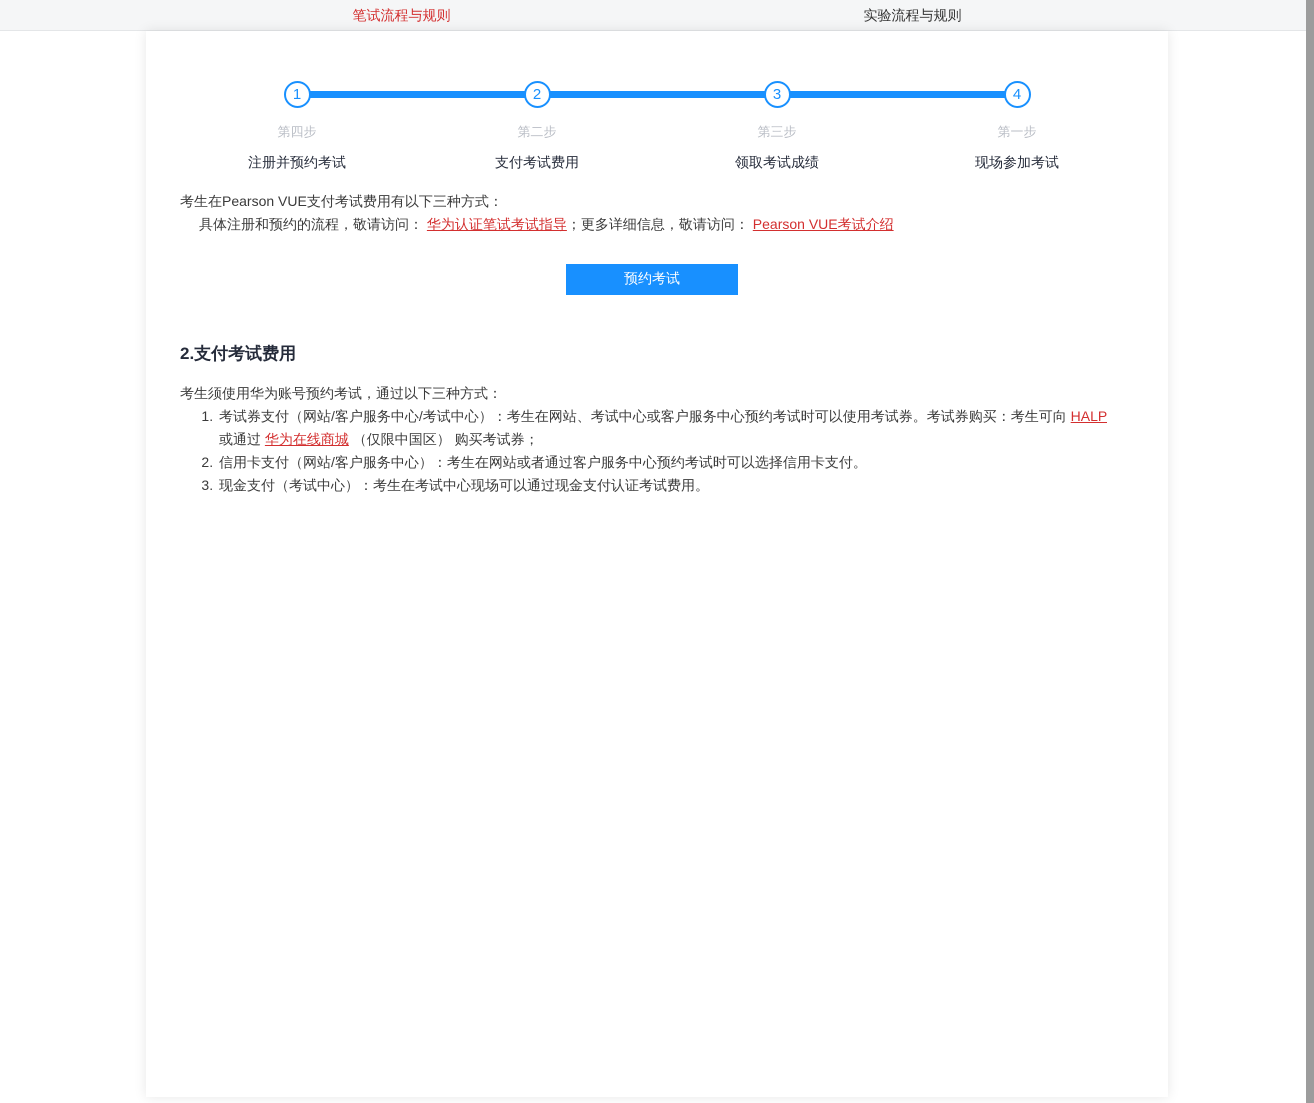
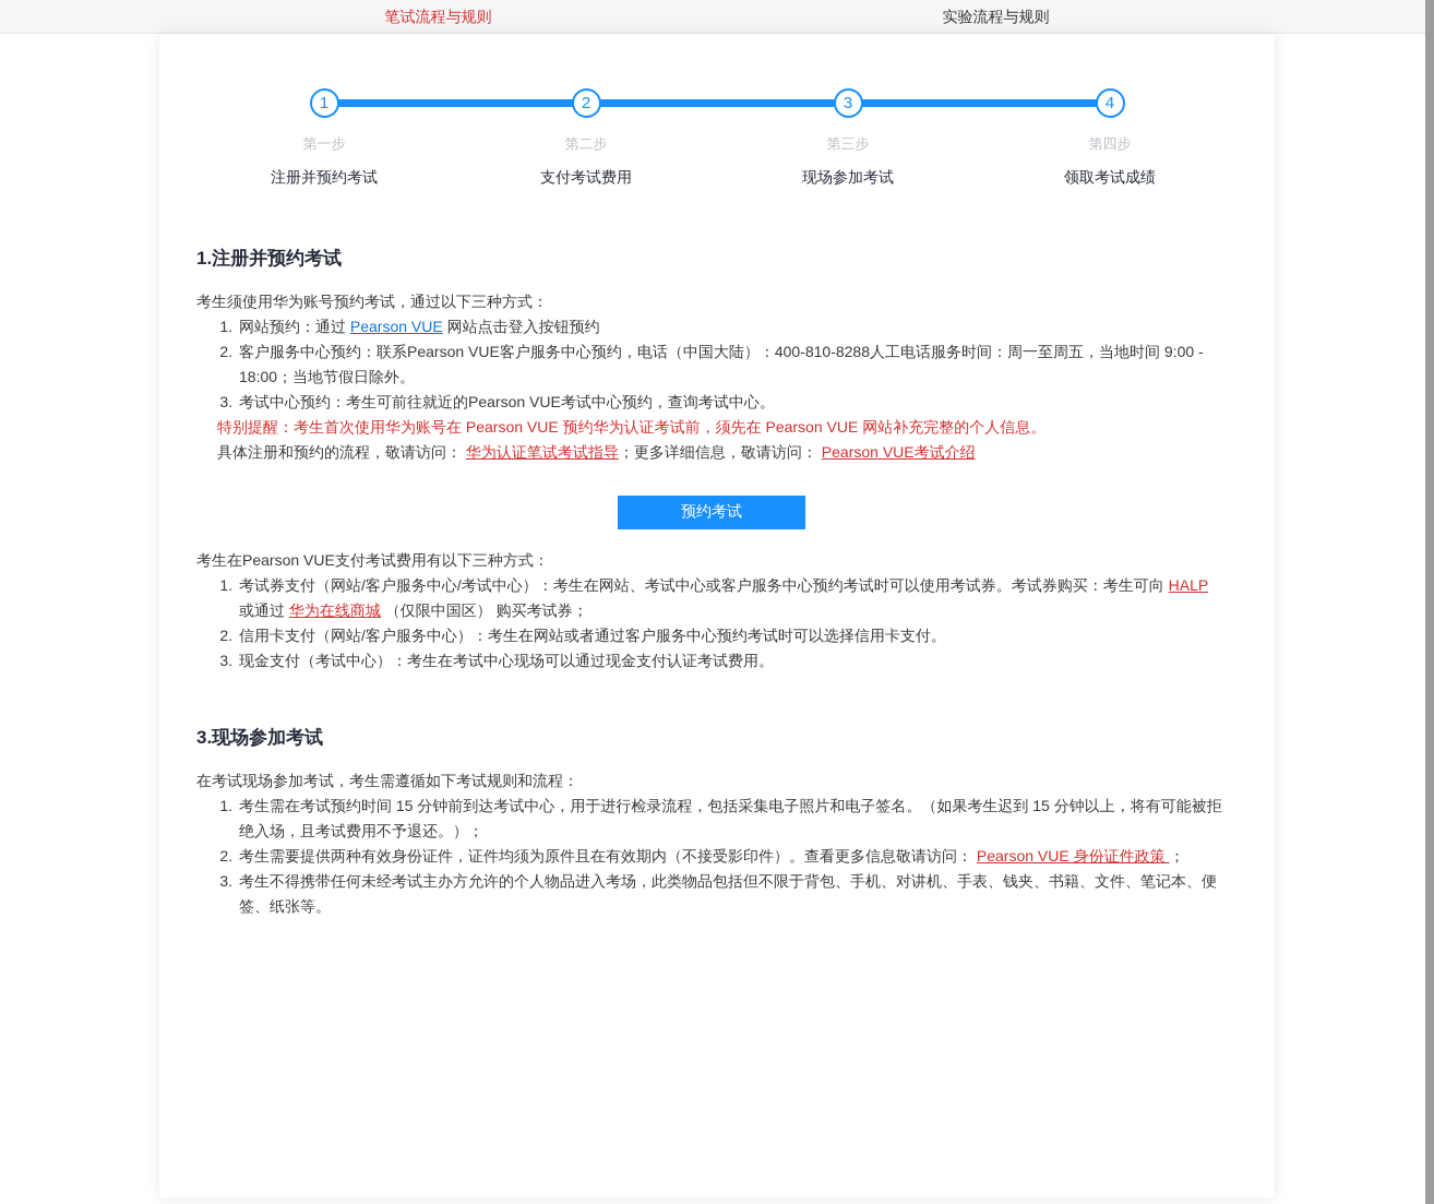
  笔试流程与规则
  实验流程与规则
  1
- 第四步
+ 第一步
  注册并预约考试
  2
  第二步
  支付考试费用
  3
  第三步
- 领取考试成绩
+ 现场参加考试
  4
- 第一步
+ 第四步
- 现场参加考试
+ 领取考试成绩
+ 1.注册并预约考试
- 考生在Pearson VUE支付考试费用有以下三种方式：
+ 考生须使用华为账号预约考试，通过以下三种方式：
+ 网站预约：通过 Pearson VUE 网站点击登入按钮预约
+ 客户服务中心预约：联系Pearson VUE客户服务中心预约，电话（中国大陆）：400-810-8288人工电话服务时间：周一至周五，当地时间 9:00 - 18:00；当地节假日除外。
+ 考试中心预约：考生可前往就近的Pearson VUE考试中心预约，查询考试中心。
+ 特别提醒：考生首次使用华为账号在 Pearson VUE 预约华为认证考试前，须先在 Pearson VUE 网站补充完整的个人信息。
  具体注册和预约的流程，敬请访问： 华为认证笔试考试指导；更多详细信息，敬请访问： Pearson VUE考试介绍
  预约考试
- 2.支付考试费用
- 考生须使用华为账号预约考试，通过以下三种方式：
+ 考生在Pearson VUE支付考试费用有以下三种方式：
  考试券支付（网站/客户服务中心/考试中心）：考生在网站、考试中心或客户服务中心预约考试时可以使用考试券。考试券购买：考生可向 HALP 或通过 华为在线商城 （仅限中国区） 购买考试券；
  信用卡支付（网站/客户服务中心）：考生在网站或者通过客户服务中心预约考试时可以选择信用卡支付。
  现金支付（考试中心）：考生在考试中心现场可以通过现金支付认证考试费用。
+ 3.现场参加考试
+ 在考试现场参加考试，考生需遵循如下考试规则和流程：
+ 考生需在考试预约时间 15 分钟前到达考试中心，用于进行检录流程，包括采集电子照片和电子签名。（如果考生迟到 15 分钟以上，将有可能被拒绝入场，且考试费用不予退还。）；
+ 考生需要提供两种有效身份证件，证件均须为原件且在有效期内（不接受影印件）。查看更多信息敬请访问： Pearson VUE 身份证件政策 ；
+ 考生不得携带任何未经考试主办方允许的个人物品进入考场，此类物品包括但不限于背包、手机、对讲机、手表、钱夹、书籍、文件、笔记本、便签、纸张等。
